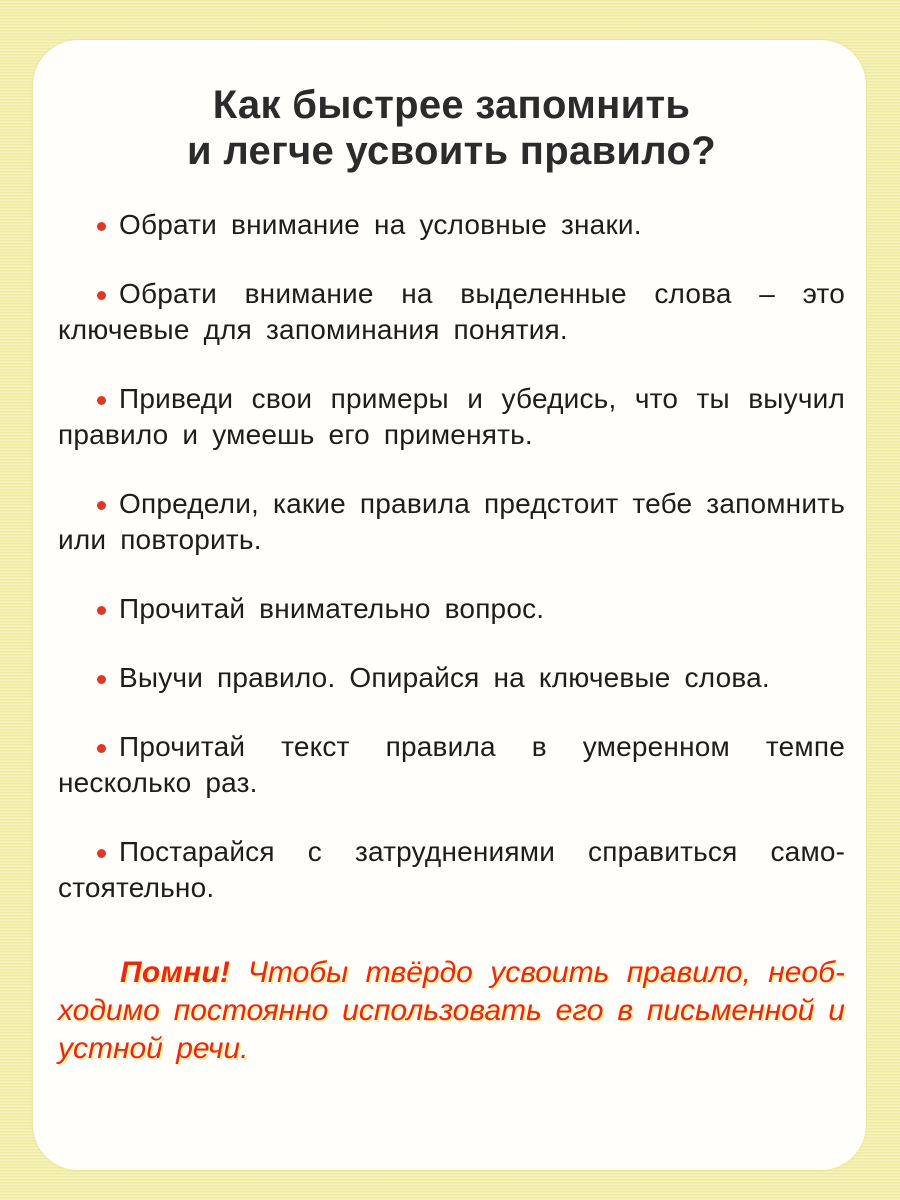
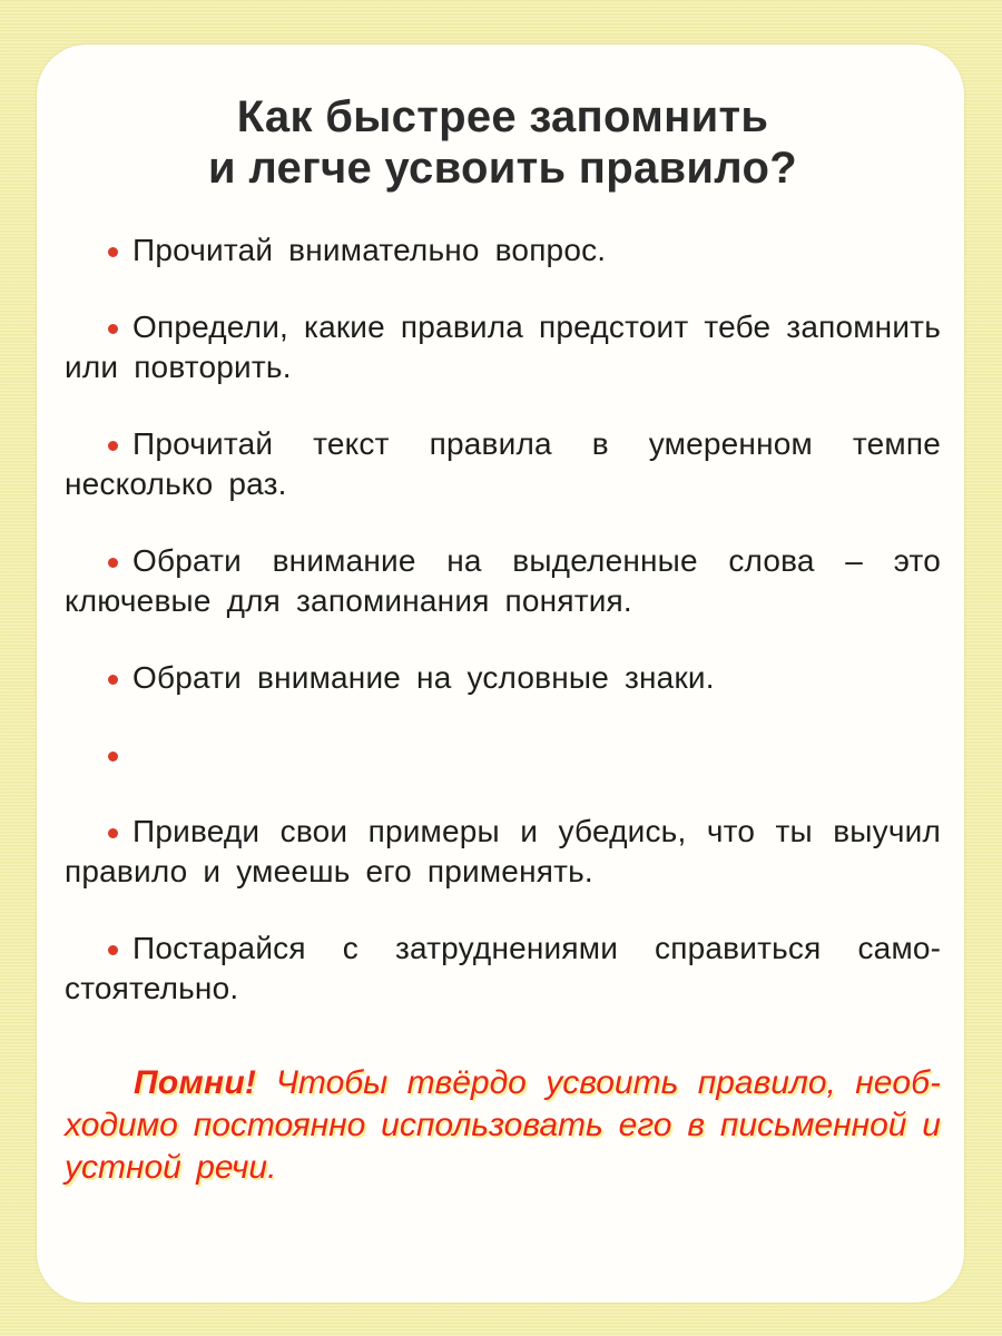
  Как быстрее запомнить
  и легче усвоить правило?
- Обрати внимание на условные знаки.
+ Прочитай внимательно вопрос.
- Обрати внимание на выделенные слова – это ключевые для запоминания понятия.
+ Определи, какие правила предстоит тебе за­помнить или повторить.
- Приведи свои примеры и убедись, что ты выучил правило и умеешь его применять.
+ Прочитай текст правила в умеренном темпе несколько раз.
- Определи, какие правила предстоит тебе за­помнить или повторить.
+ Обрати внимание на выделенные слова – это ключевые для запоминания понятия.
- Прочитай внимательно вопрос.
+ Обрати внимание на условные знаки.
- Выучи правило. Опирайся на ключевые слова.
- Прочитай текст правила в умеренном темпе несколько раз.
+ Приведи свои примеры и убедись, что ты выучил правило и умеешь его применять.
  Постарайся с затруднениями справиться само­тоятельно.
  Помни! Чтобы твёрдо усвоить правило, необ­одимо постоянно использовать его в письменной и устной речи.
